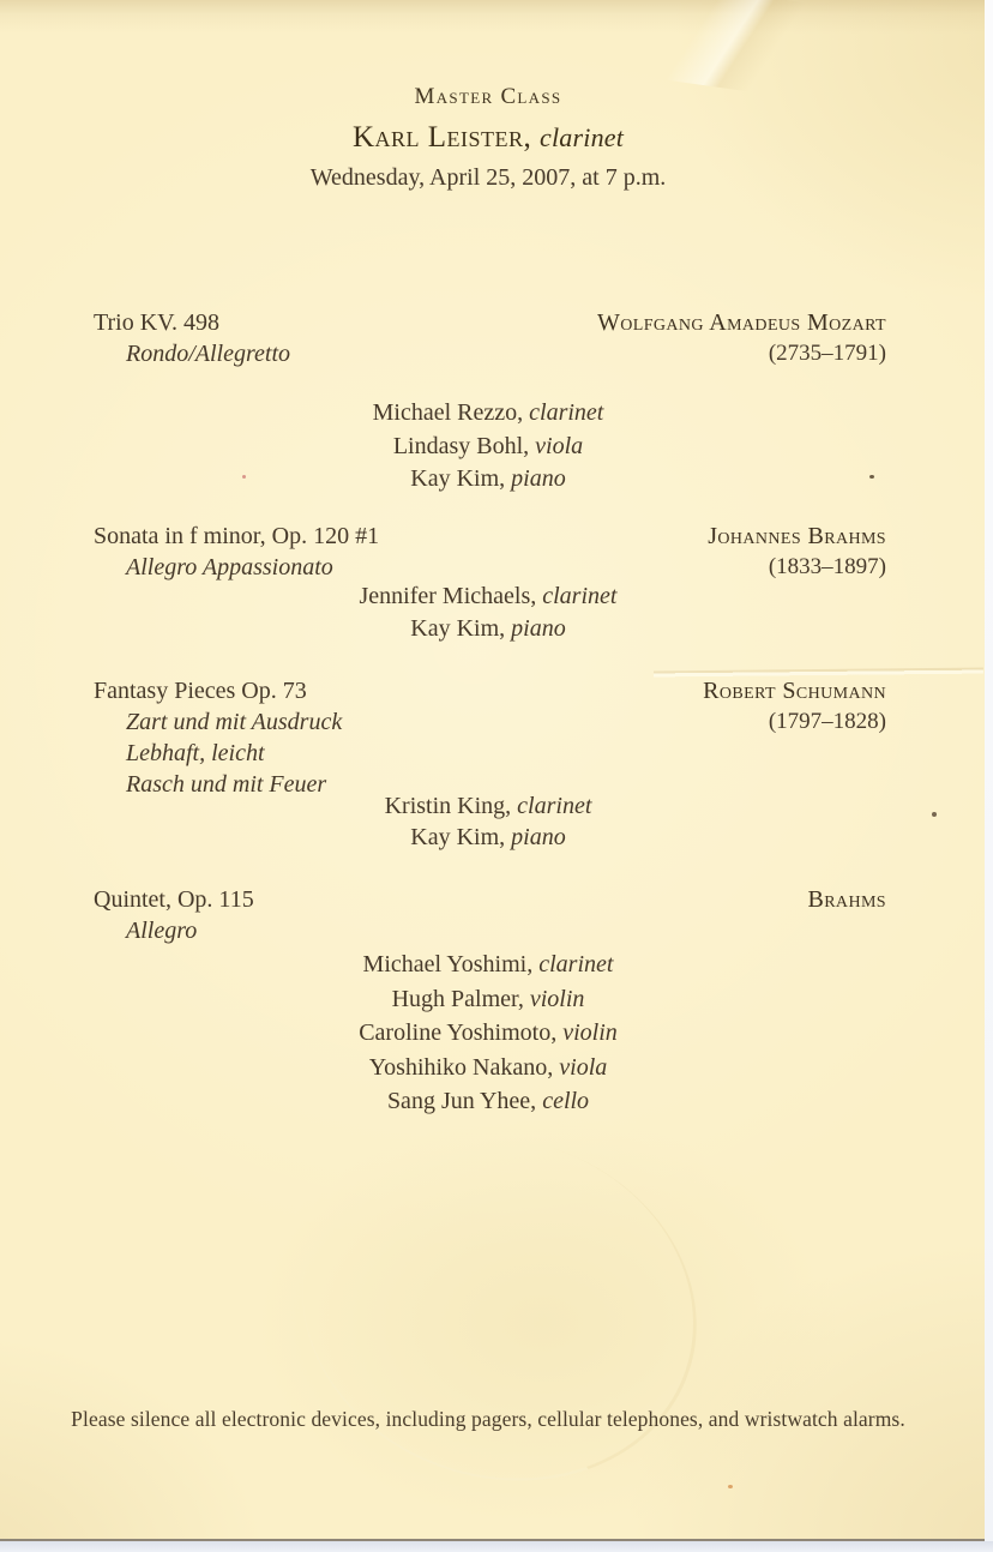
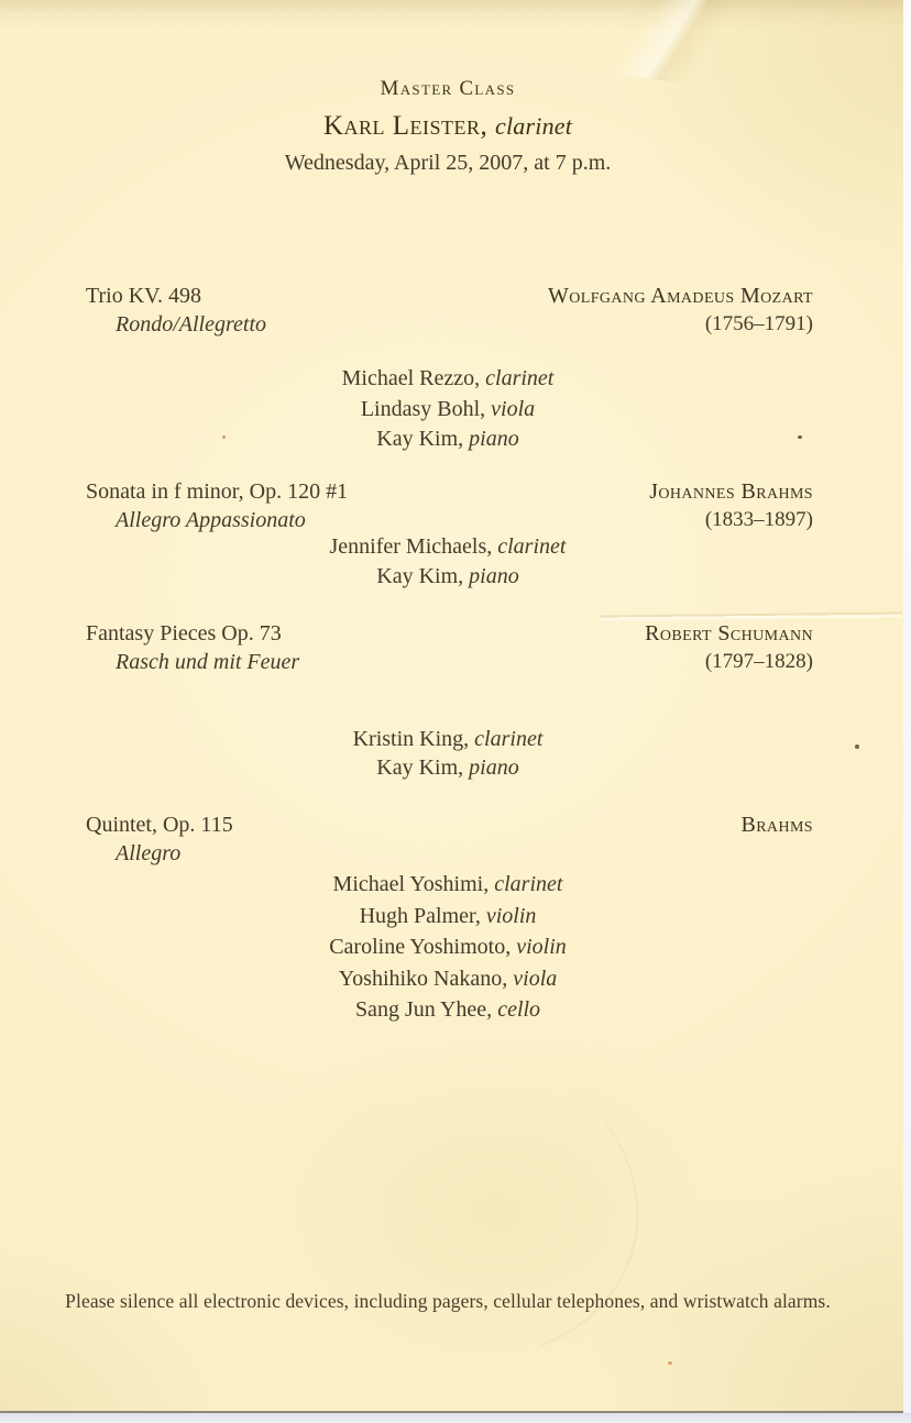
  Master Class
  Karl Leister, clarinet
  Wednesday, April 25, 2007, at 7 p.m.
  Trio KV. 498
  Rondo/Allegretto
  Wolfgang Amadeus Mozart
- (2735–1791)
+ (1756–1791)
  Michael Rezzo, clarinet
  Lindasy Bohl, viola
  Kay Kim, piano
  Sonata in f minor, Op. 120 #1
  Allegro Appassionato
  Johannes Brahms
  (1833–1897)
  Jennifer Michaels, clarinet
  Kay Kim, piano
  Fantasy Pieces Op. 73
- Zart und mit Ausdruck
- Lebhaft, leicht
  Rasch und mit Feuer
  Robert Schumann
  (1797–1828)
  Kristin King, clarinet
  Kay Kim, piano
  Quintet, Op. 115
  Allegro
  Brahms
  Michael Yoshimi, clarinet
  Hugh Palmer, violin
  Caroline Yoshimoto, violin
  Yoshihiko Nakano, viola
  Sang Jun Yhee, cello
  Please silence all electronic devices, including pagers, cellular telephones, and wristwatch alarms.
